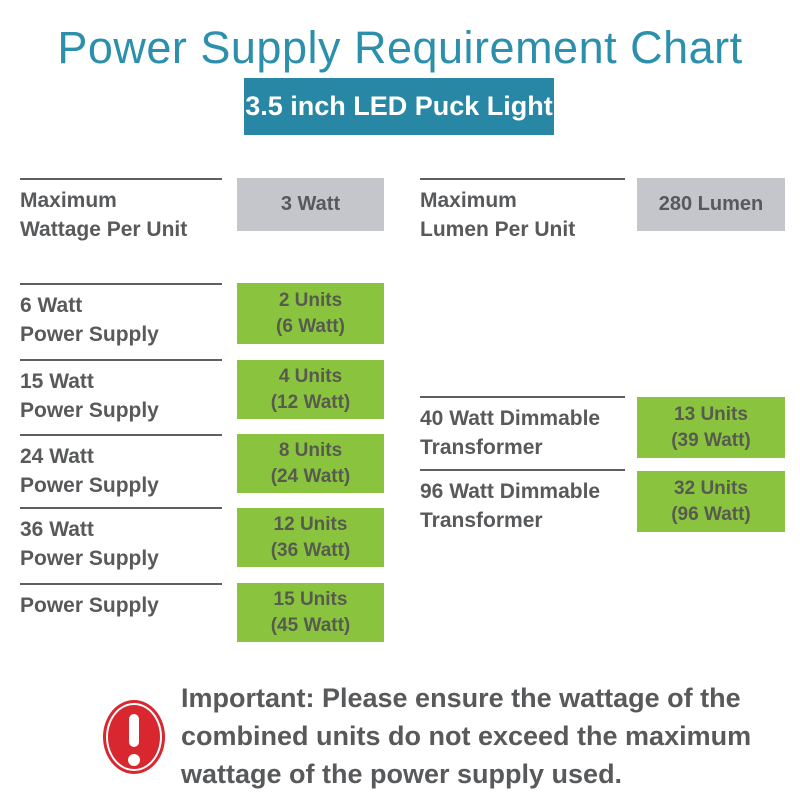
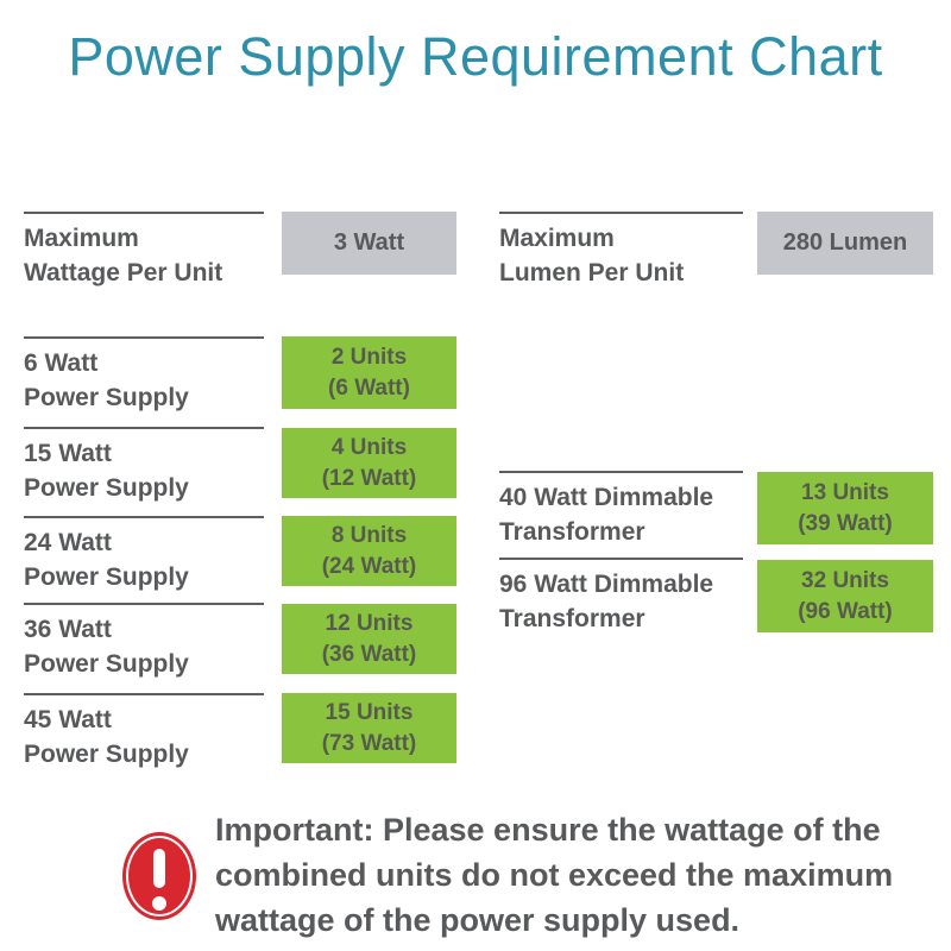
  Power Supply Requirement Chart
- 3.5 inch LED Puck Light
  Maximum
  Wattage Per Unit
  3 Watt
  6 Watt
  Power Supply
  2 Units
  (6 Watt)
  15 Watt
  Power Supply
  4 Units
  (12 Watt)
  24 Watt
  Power Supply
  8 Units
  (24 Watt)
  36 Watt
  Power Supply
  12 Units
  (36 Watt)
+ 45 Watt
  Power Supply
  15 Units
- (45 Watt)
+ (73 Watt)
  Maximum
  Lumen Per Unit
  280 Lumen
  40 Watt Dimmable
  Transformer
  13 Units
  (39 Watt)
  96 Watt Dimmable
  Transformer
  32 Units
  (96 Watt)
  Important: Please ensure the wattage of the
  combined units do not exceed the maximum
  wattage of the power supply used.
